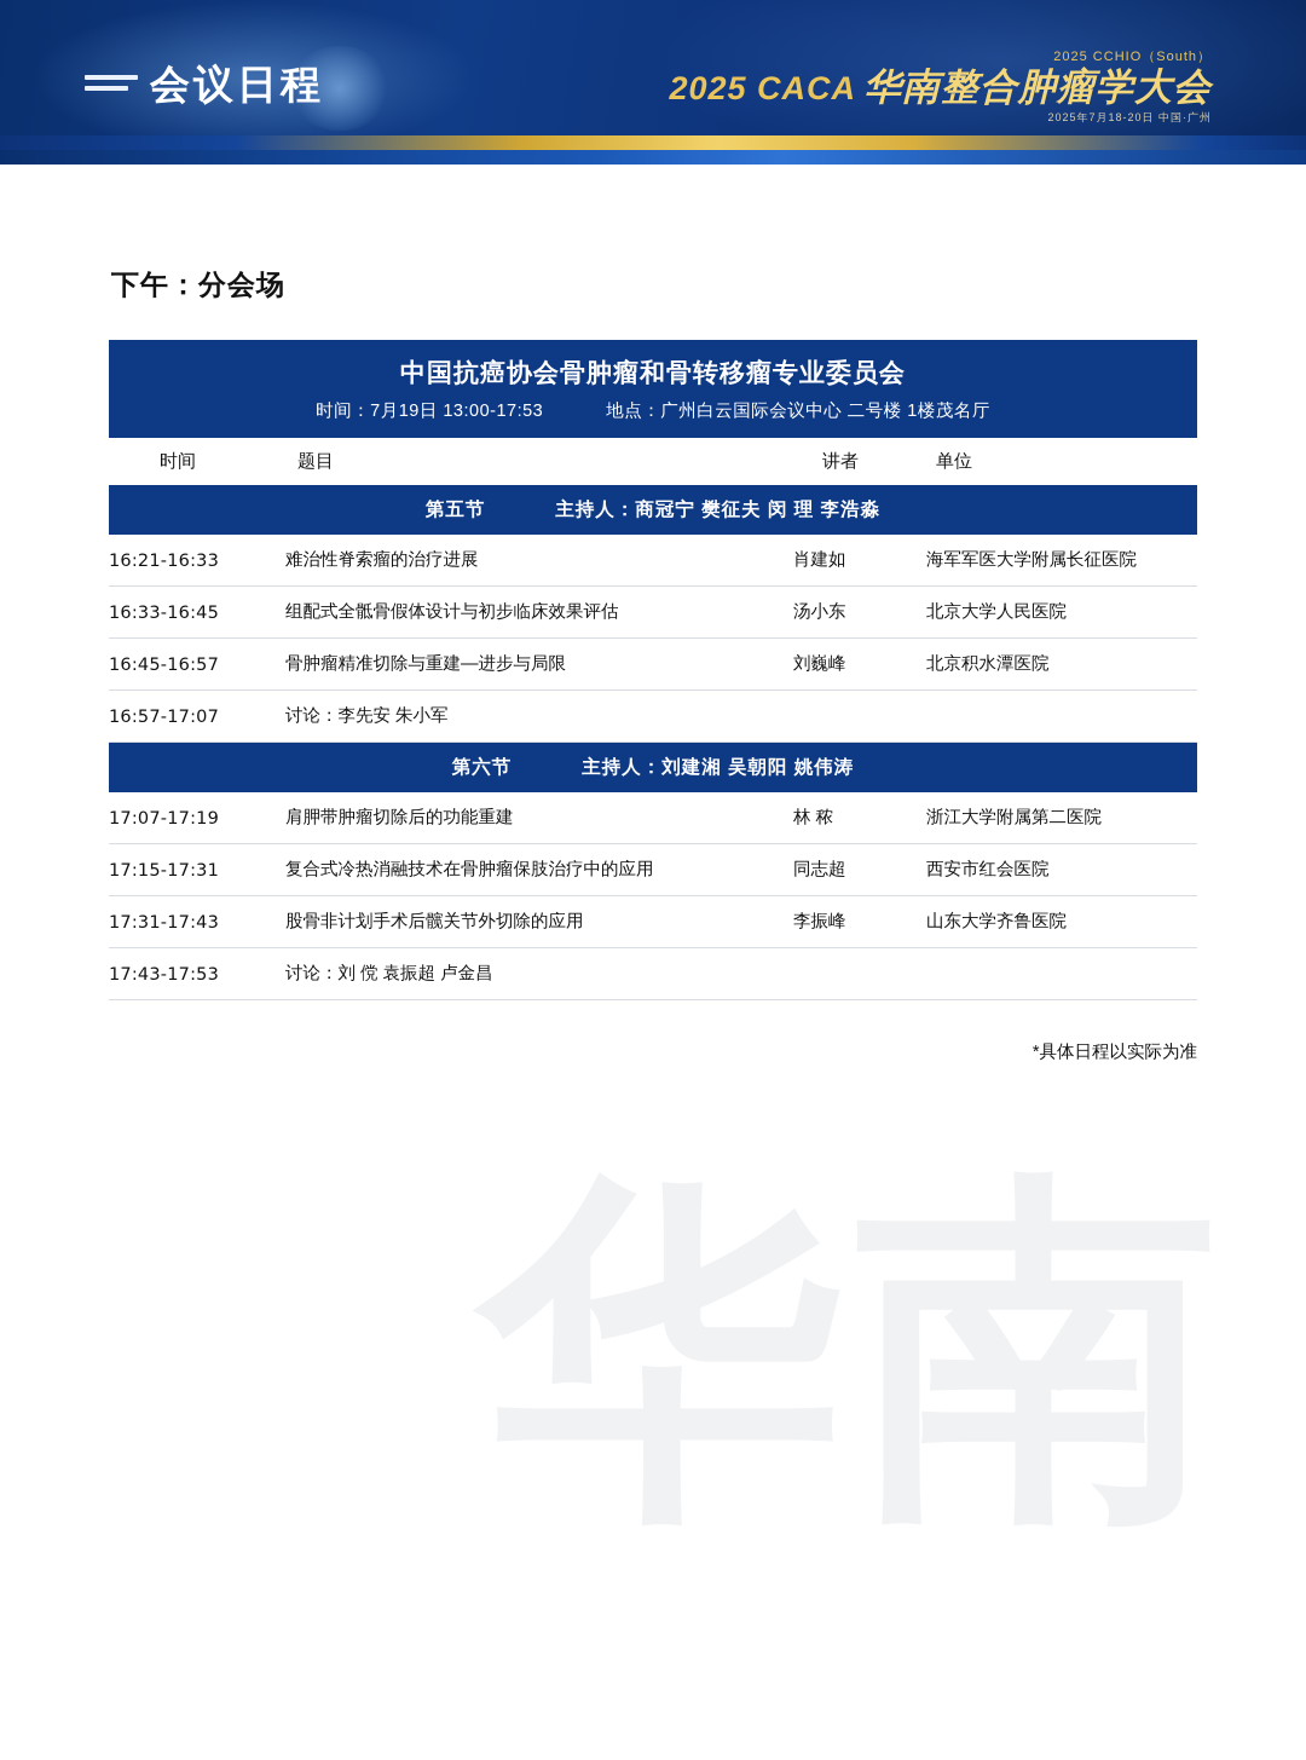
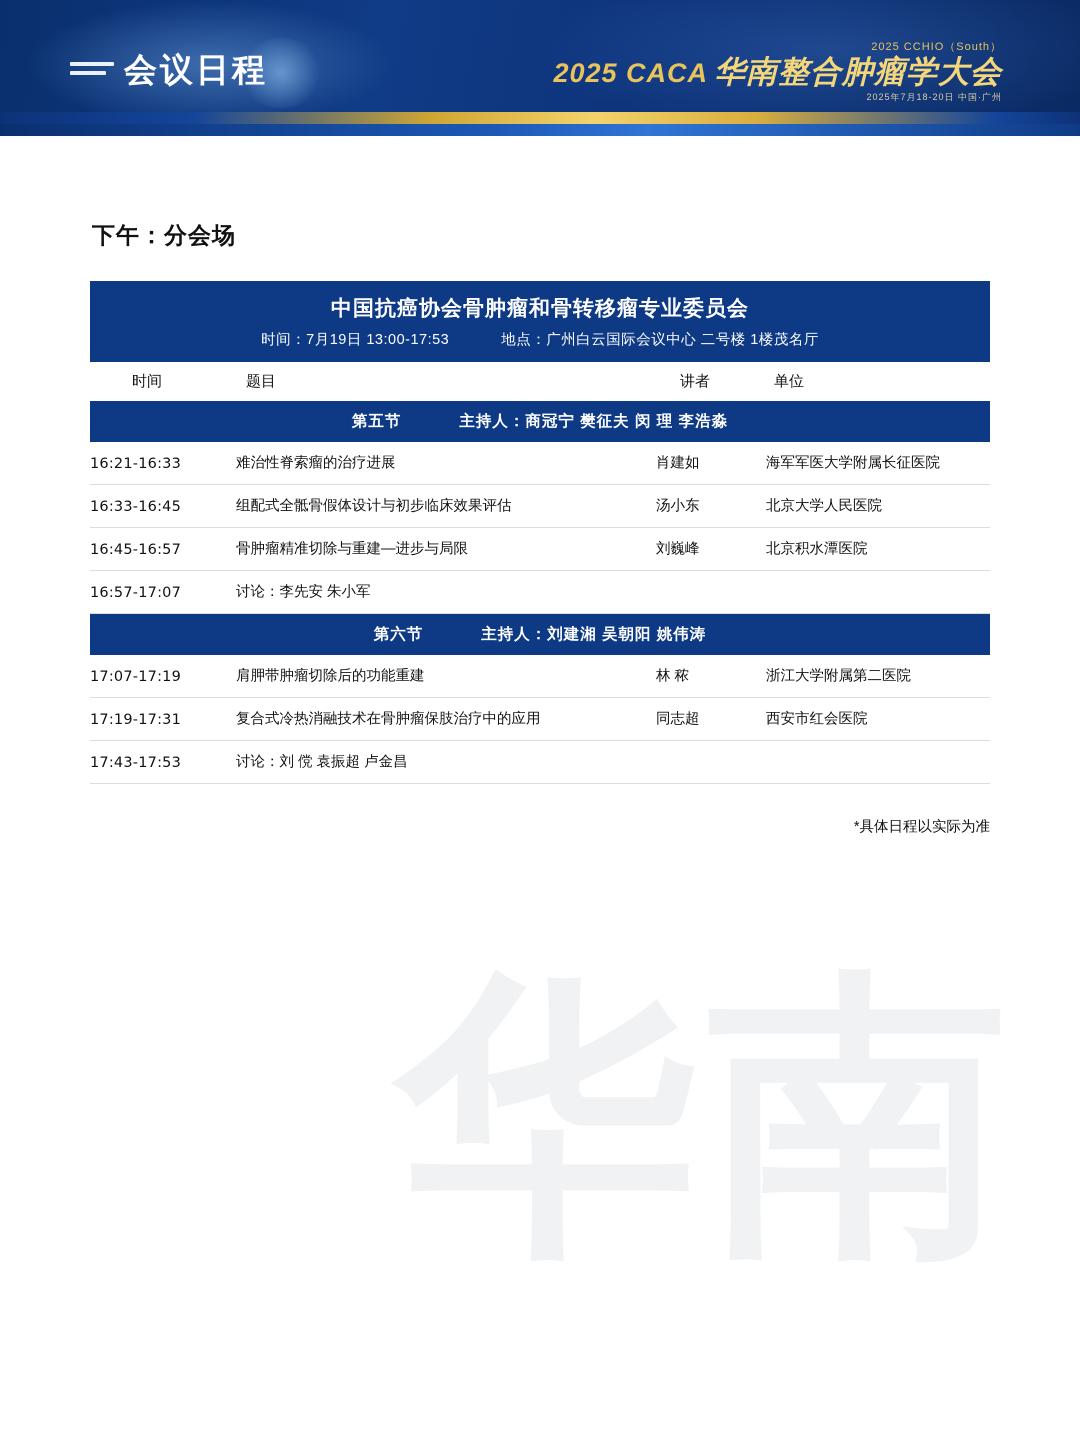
  会议日程
  2025 CCHIO（South）
  2025 CACA
  华南整合肿瘤学大会
  2025年7月18-20日 中国·广州
  下午：分会场
  中国抗癌协会骨肿瘤和骨转移瘤专业委员会
  时间：7月19日 13:00-17:53 地点：广州白云国际会议中心 二号楼 1楼茂名厅
  时间	题目	讲者	单位
  第五节 主持人：商冠宁 樊征夫 闵 理 李浩淼
  16:21-16:33	难治性脊索瘤的治疗进展	肖建如	海军军医大学附属长征医院
  16:33-16:45	组配式全骶骨假体设计与初步临床效果评估	汤小东	北京大学人民医院
  16:45-16:57	骨肿瘤精准切除与重建—进步与局限	刘巍峰	北京积水潭医院
  16:57-17:07	讨论：李先安 朱小军
  第六节 主持人：刘建湘 吴朝阳 姚伟涛
  17:07-17:19	肩胛带肿瘤切除后的功能重建	林 秾	浙江大学附属第二医院
- 17:15-17:31	复合式冷热消融技术在骨肿瘤保肢治疗中的应用	同志超	西安市红会医院
+ 17:19-17:31	复合式冷热消融技术在骨肿瘤保肢治疗中的应用	同志超	西安市红会医院
- 17:31-17:43	股骨非计划手术后髋关节外切除的应用	李振峰	山东大学齐鲁医院
  17:43-17:53	讨论：刘 傥 袁振超 卢金昌
  *具体日程以实际为准
